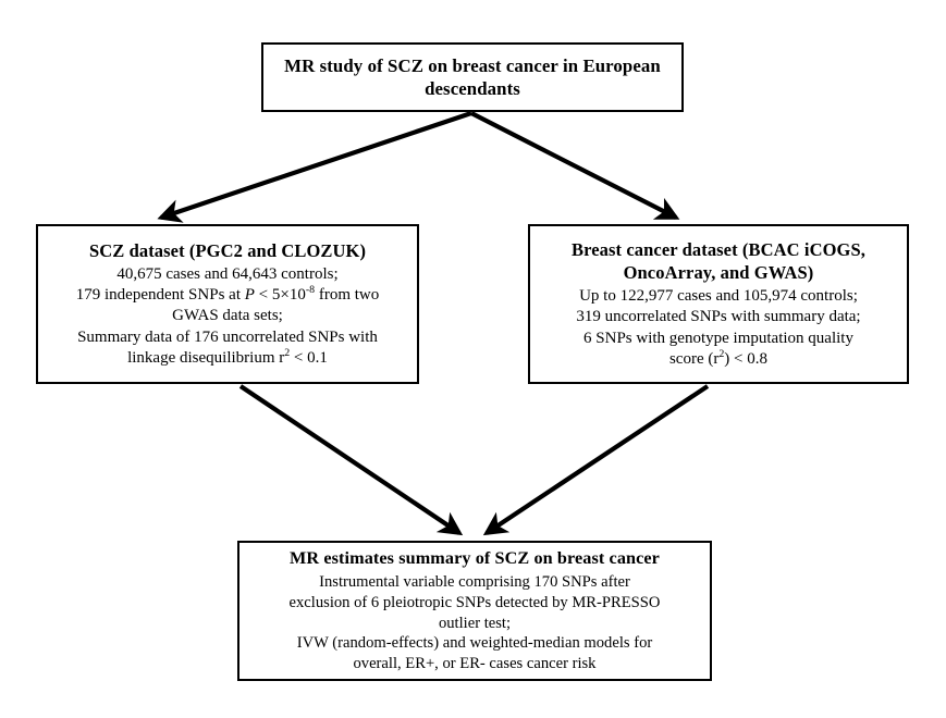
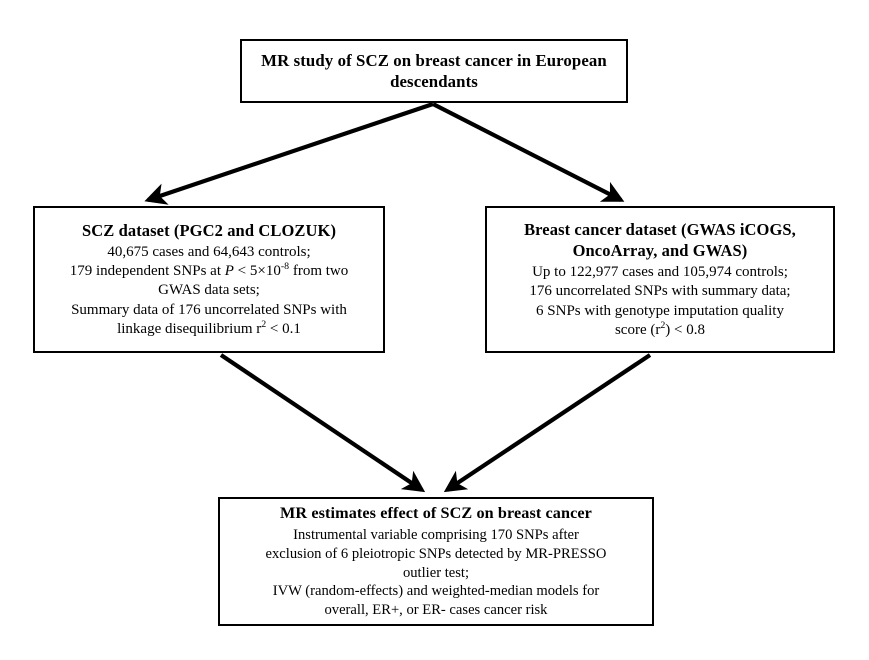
  MR study of SCZ on breast cancer in European descendants
  SCZ dataset (PGC2 and CLOZUK)
  40,675 cases and 64,643 controls;
  179 independent SNPs at P < 5×10-8 from two
  GWAS data sets;
  Summary data of 176 uncorrelated SNPs with
  linkage disequilibrium r2 < 0.1
- Breast cancer dataset (BCAC iCOGS, OncoArray, and GWAS)
+ Breast cancer dataset (GWAS iCOGS, OncoArray, and GWAS)
  Up to 122,977 cases and 105,974 controls;
- 319 uncorrelated SNPs with summary data;
+ 176 uncorrelated SNPs with summary data;
  6 SNPs with genotype imputation quality
  score (r2) < 0.8
- MR estimates summary of SCZ on breast cancer
+ MR estimates effect of SCZ on breast cancer
  Instrumental variable comprising 170 SNPs after
  exclusion of 6 pleiotropic SNPs detected by MR-PRESSO
  outlier test;
  IVW (random-effects) and weighted-median models for
  overall, ER+, or ER- cases cancer risk
